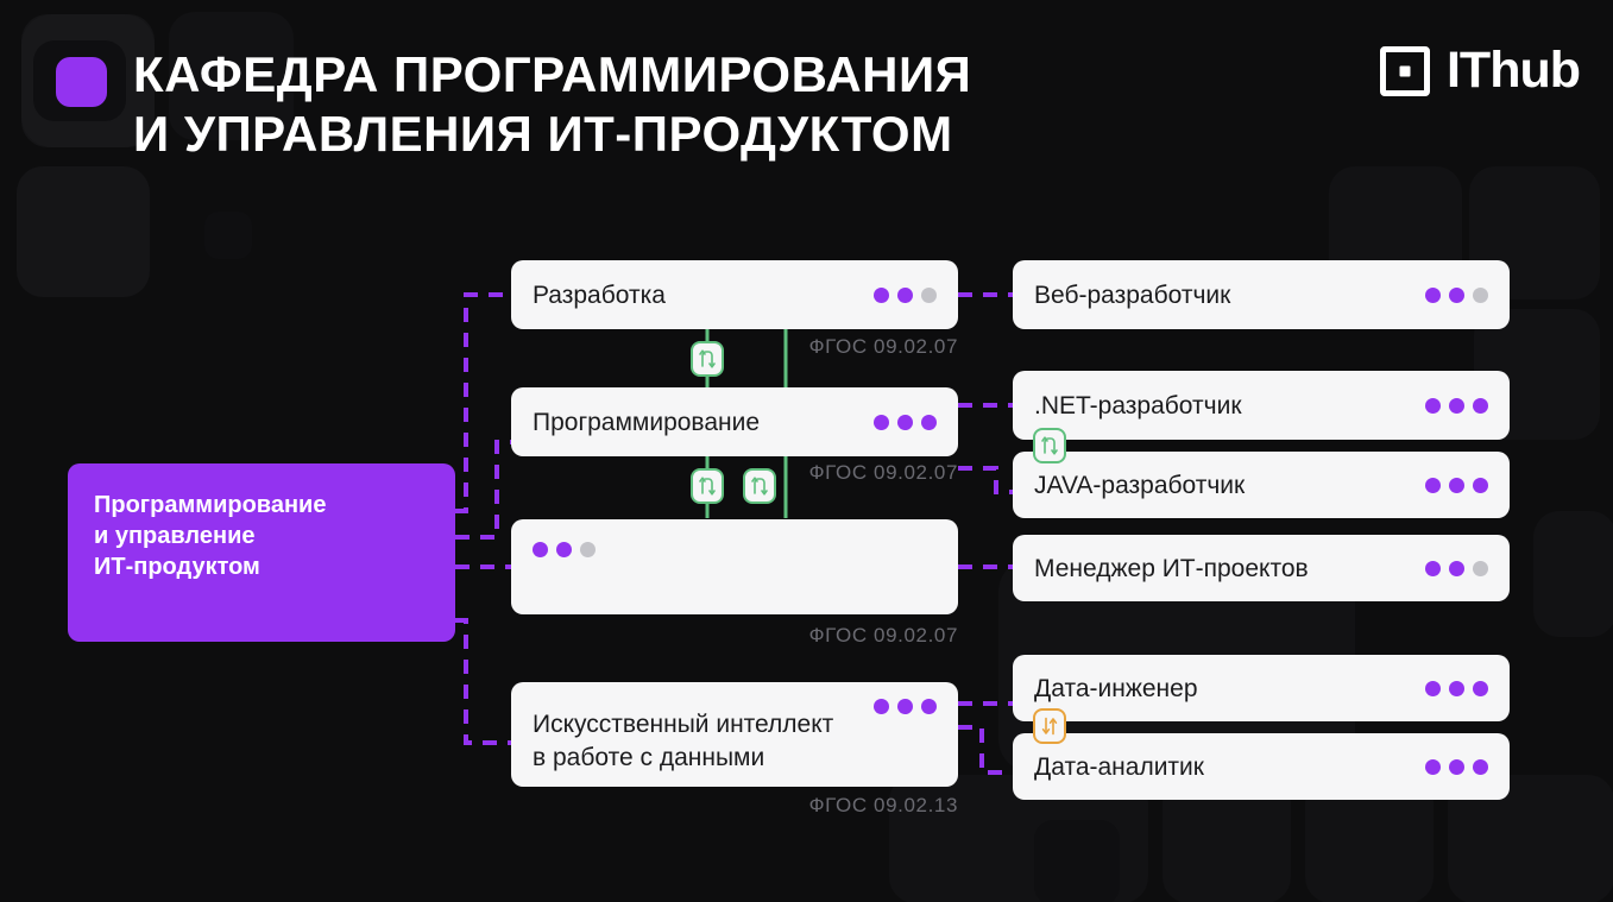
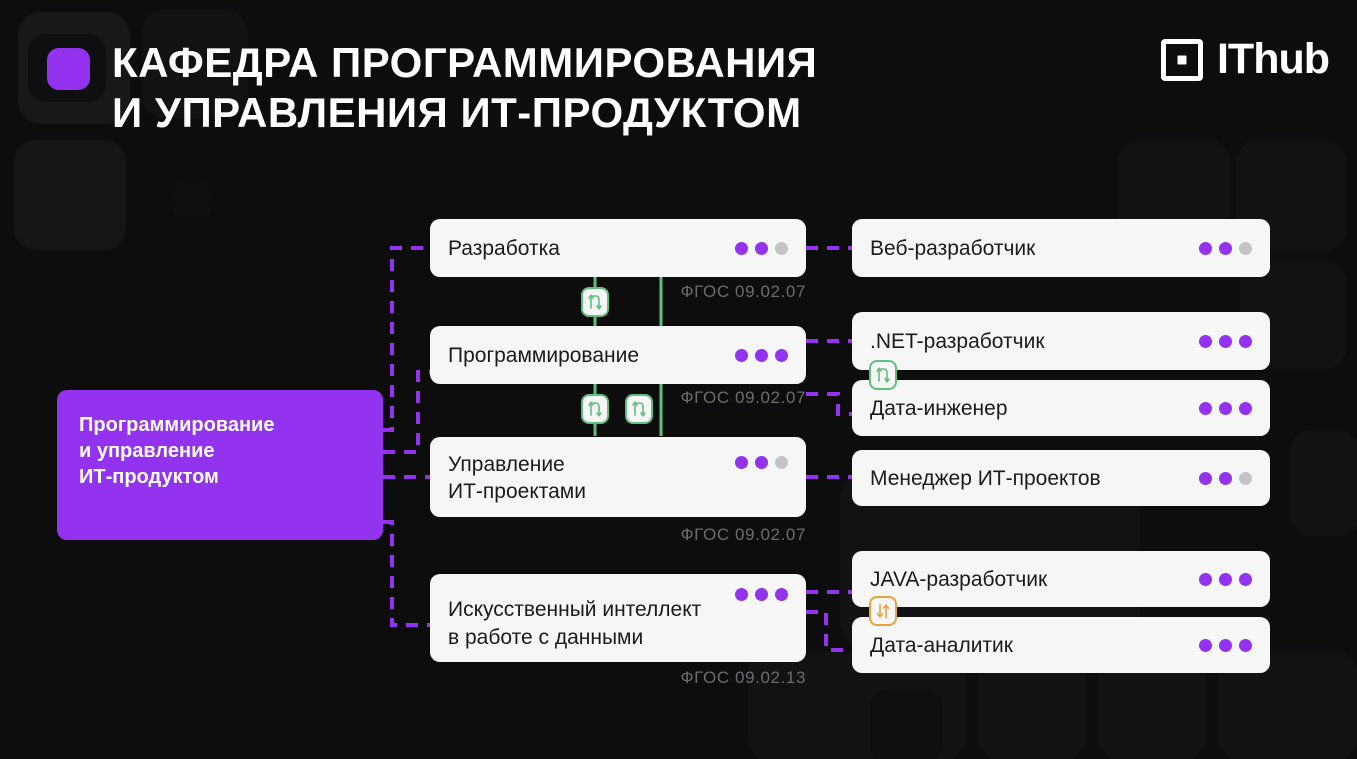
  КАФЕДРА ПРОГРАММИРОВАНИЯ
  И УПРАВЛЕНИЯ ИТ-ПРОДУКТОМ
  IThub
  Программирование
  и управление
  ИТ-продуктом
  Разработка
  ФГОС 09.02.07
  Программирование
  ФГОС 09.02.07
+ Управление
+ ИТ-проектами
  ФГОС 09.02.07
  Искусственный интеллект
  в работе с данными
  ФГОС 09.02.13
  Веб-разработчик
  .NET-разработчик
- JAVA-разработчик
+ Дата-инженер
  Менеджер ИТ-проектов
- Дата-инженер
+ JAVA-разработчик
  Дата-аналитик
